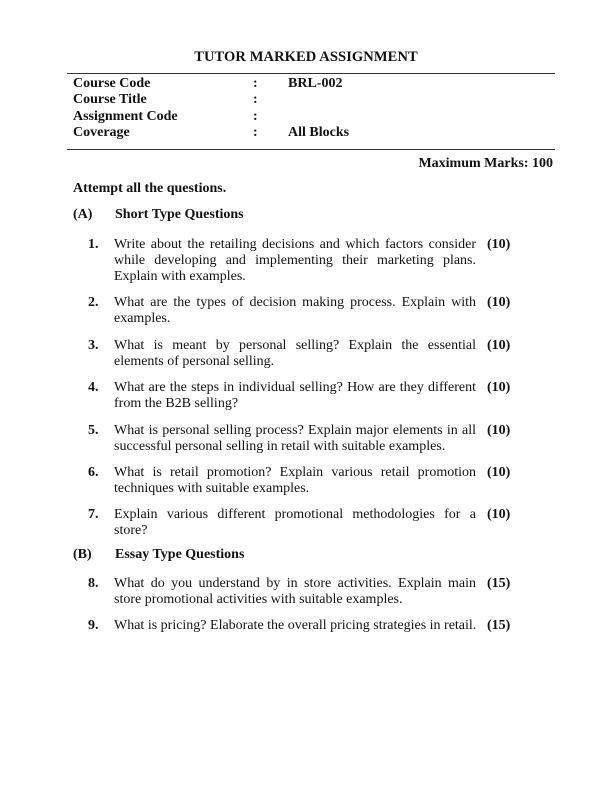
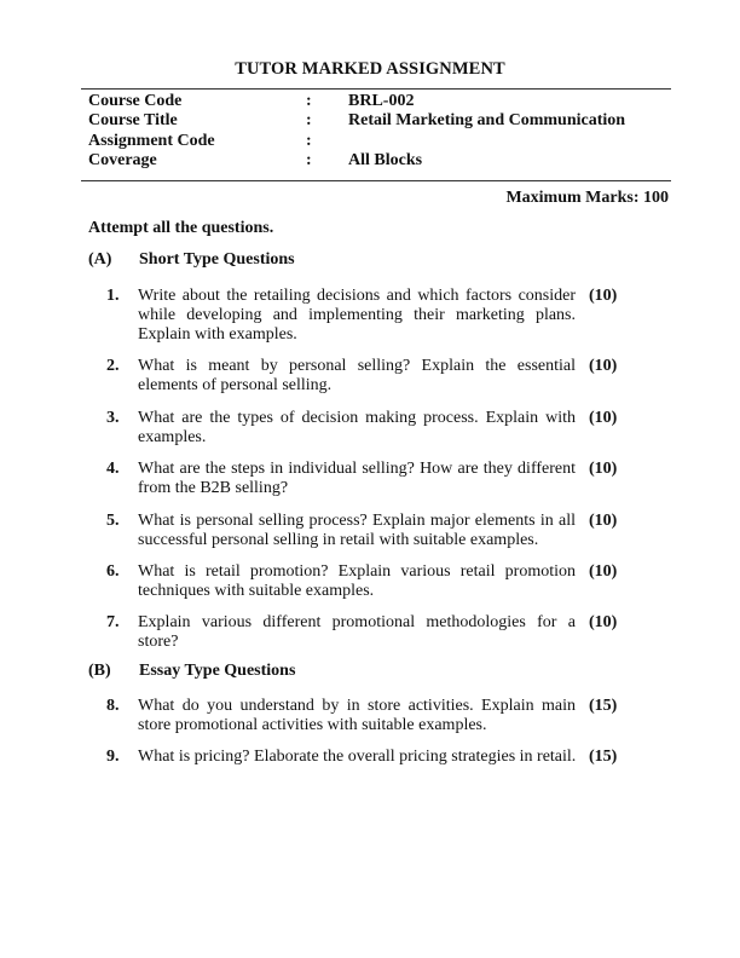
  TUTOR MARKED ASSIGNMENT
  Course Code
  :
  BRL-002
  Course Title
  :
+ Retail Marketing and Communication
  Assignment Code
  :
  Coverage
  :
  All Blocks
  Maximum Marks: 100
  Attempt all the questions.
  (A) Short Type Questions
  1.
  Write about the retailing decisions and which factors consider while developing and implementing their marketing plans. Explain with examples.
  (10)
  2.
- What are the types of decision making process. Explain with examples.
+ What is meant by personal selling? Explain the essential elements of personal selling.
  (10)
  3.
- What is meant by personal selling? Explain the essential elements of personal selling.
+ What are the types of decision making process. Explain with examples.
  (10)
  4.
  What are the steps in individual selling? How are they different from the B2B selling?
  (10)
  5.
  What is personal selling process? Explain major elements in all successful personal selling in retail with suitable examples.
  (10)
  6.
  What is retail promotion? Explain various retail promotion techniques with suitable examples.
  (10)
  7.
  Explain various different promotional methodologies for a store?
  (10)
  (B) Essay Type Questions
  8.
  What do you understand by in store activities. Explain main store promotional activities with suitable examples.
  (15)
  9.
  What is pricing? Elaborate the overall pricing strategies in retail.
  (15)
